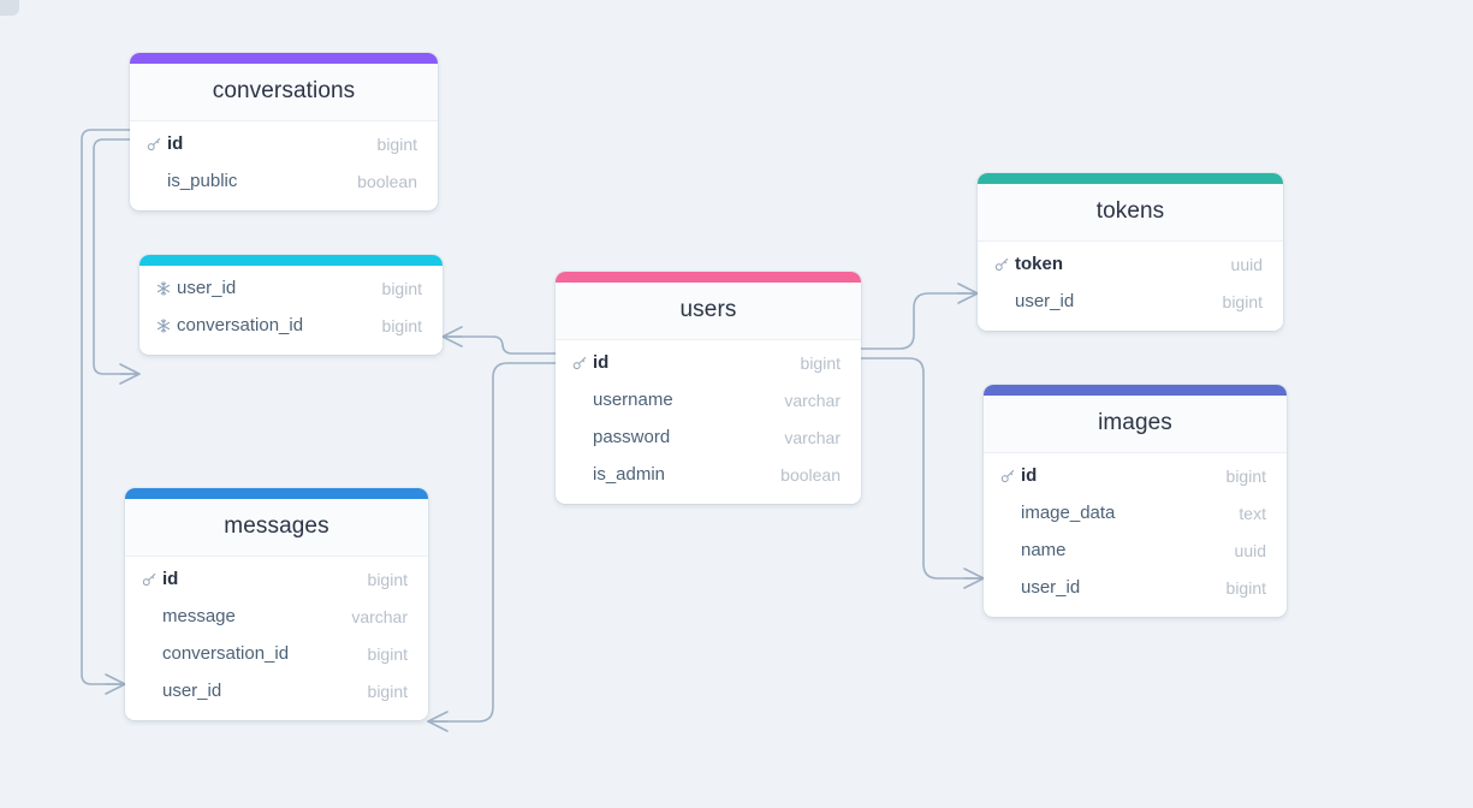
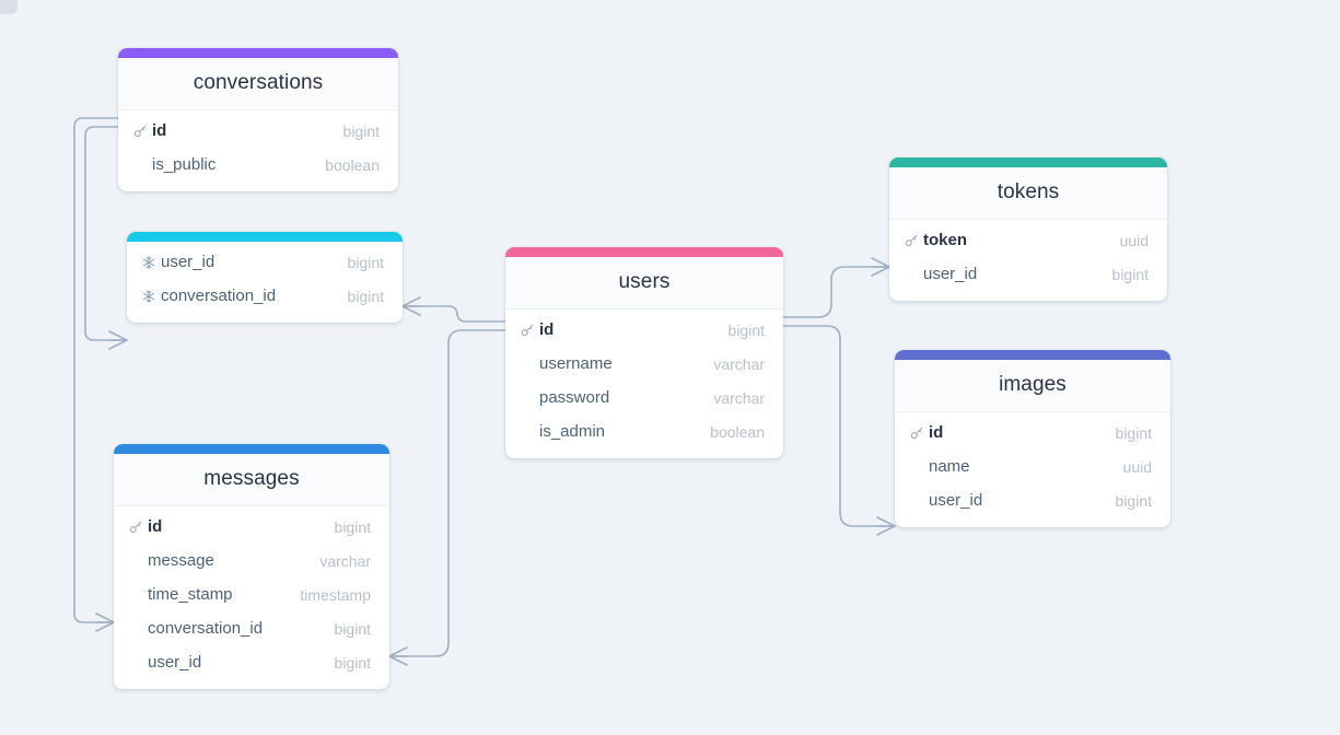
  conversations
  id
  bigint
  is_public
  boolean
  user_id
  bigint
  conversation_id
  bigint
  messages
  id
  bigint
  message
  varchar
+ time_stamp
+ timestamp
  conversation_id
  bigint
  user_id
  bigint
  users
  id
  bigint
  username
  varchar
  password
  varchar
  is_admin
  boolean
  tokens
  token
  uuid
  user_id
  bigint
  images
  id
  bigint
- image_data
- text
  name
  uuid
  user_id
  bigint
